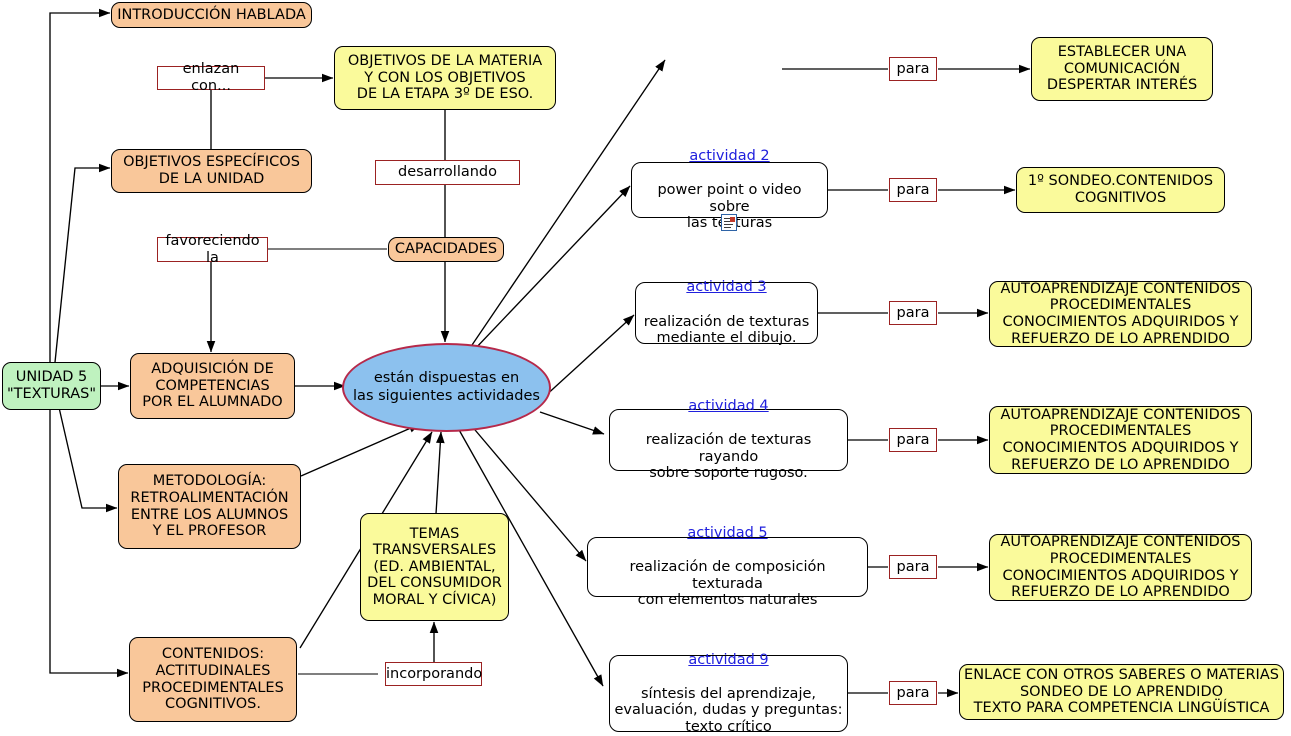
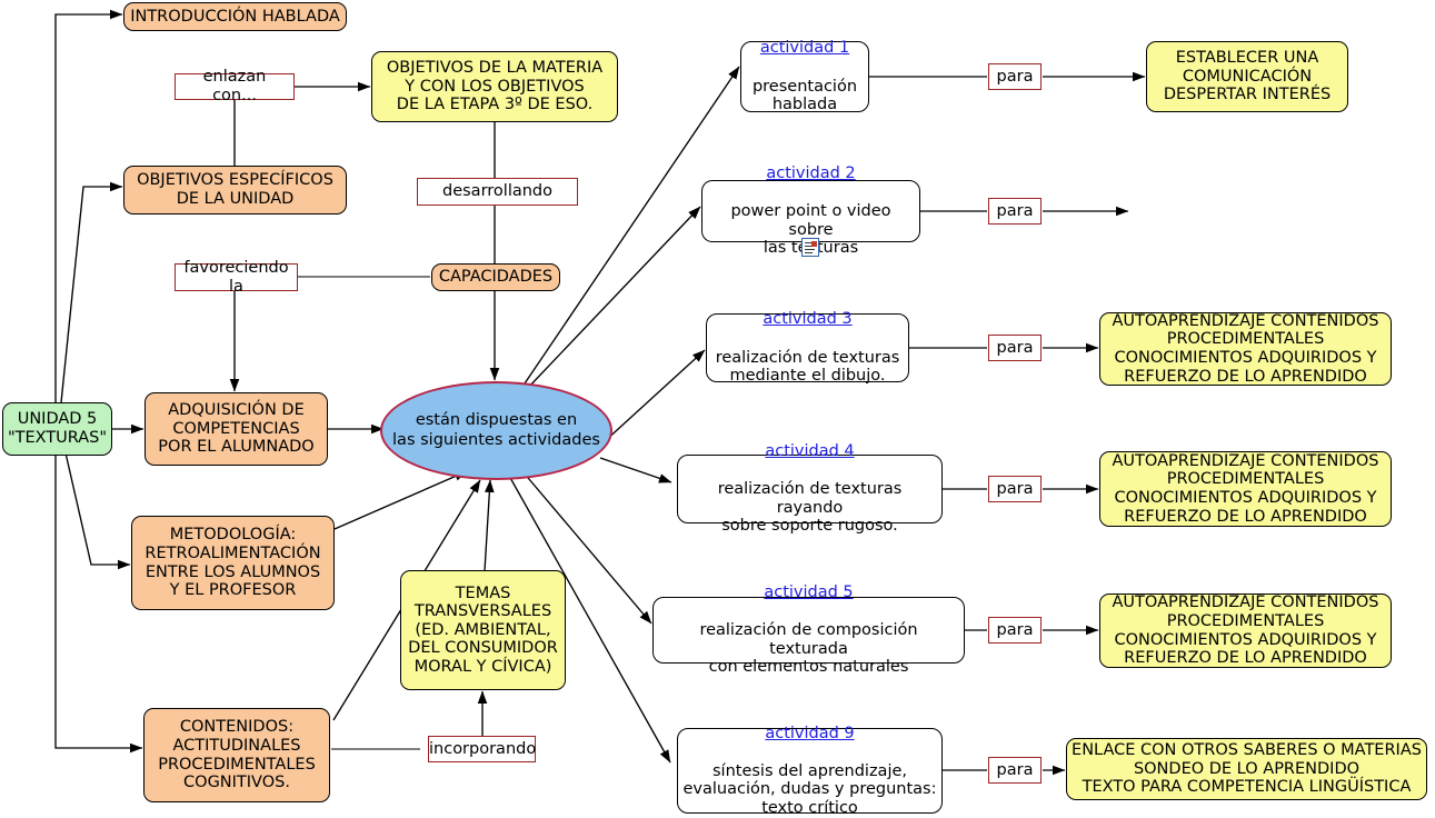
  UNIDAD 5
  "TEXTURAS"
  INTRODUCCIÓN HABLADA
  OBJETIVOS DE LA MATERIA
  Y CON LOS OBJETIVOS
  DE LA ETAPA 3º DE ESO.
  OBJETIVOS ESPECÍFICOS
  DE LA UNIDAD
  CAPACIDADES
  ADQUISICIÓN DE
  COMPETENCIAS
  POR EL ALUMNADO
  METODOLOGÍA:
  RETROALIMENTACIÓN
  ENTRE LOS ALUMNOS
  Y EL PROFESOR
  CONTENIDOS:
  ACTITUDINALES
  PROCEDIMENTALES
  COGNITIVOS.
  TEMAS
  TRANSVERSALES
  (ED. AMBIENTAL,
  DEL CONSUMIDOR
  MORAL Y CÍVICA)
  están dispuestas en
  las siguientes actividades
  enlazan con...
  desarrollando
  favoreciendo la
  incorporando
+ actividad 1
+ presentación
+ hablada
  para
  ESTABLECER UNA
  COMUNICACIÓN
  DESPERTAR INTERÉS
  actividad 2
  power point o video sobre
  las tturas
  para
- 1º SONDEO.CONTENIDOS
- COGNITIVOS
  actividad 3
  realización de texturas
  mediante el dibujo.
  para
  AUTOAPRENDIZAJE CONTENIDOS
  PROCEDIMENTALES
  CONOCIMIENTOS ADQUIRIDOS Y
  REFUERZO DE LO APRENDIDO
  actividad 4
  realización de texturas rayando
  sobre soporte rugoso.
  para
  AUTOAPRENDIZAJE CONTENIDOS
  PROCEDIMENTALES
  CONOCIMIENTOS ADQUIRIDOS Y
  REFUERZO DE LO APRENDIDO
  actividad 5
  realización de composición texturada
  con elementos naturales
  para
  AUTOAPRENDIZAJE CONTENIDOS
  PROCEDIMENTALES
  CONOCIMIENTOS ADQUIRIDOS Y
  REFUERZO DE LO APRENDIDO
  actividad 9
  síntesis del aprendizaje,
  evaluación, dudas y preguntas:
  texto crítico
  para
  ENLACE CON OTROS SABERES O MATERIAS
  SONDEO DE LO APRENDIDO
  TEXTO PARA COMPETENCIA LINGÜÍSTICA
